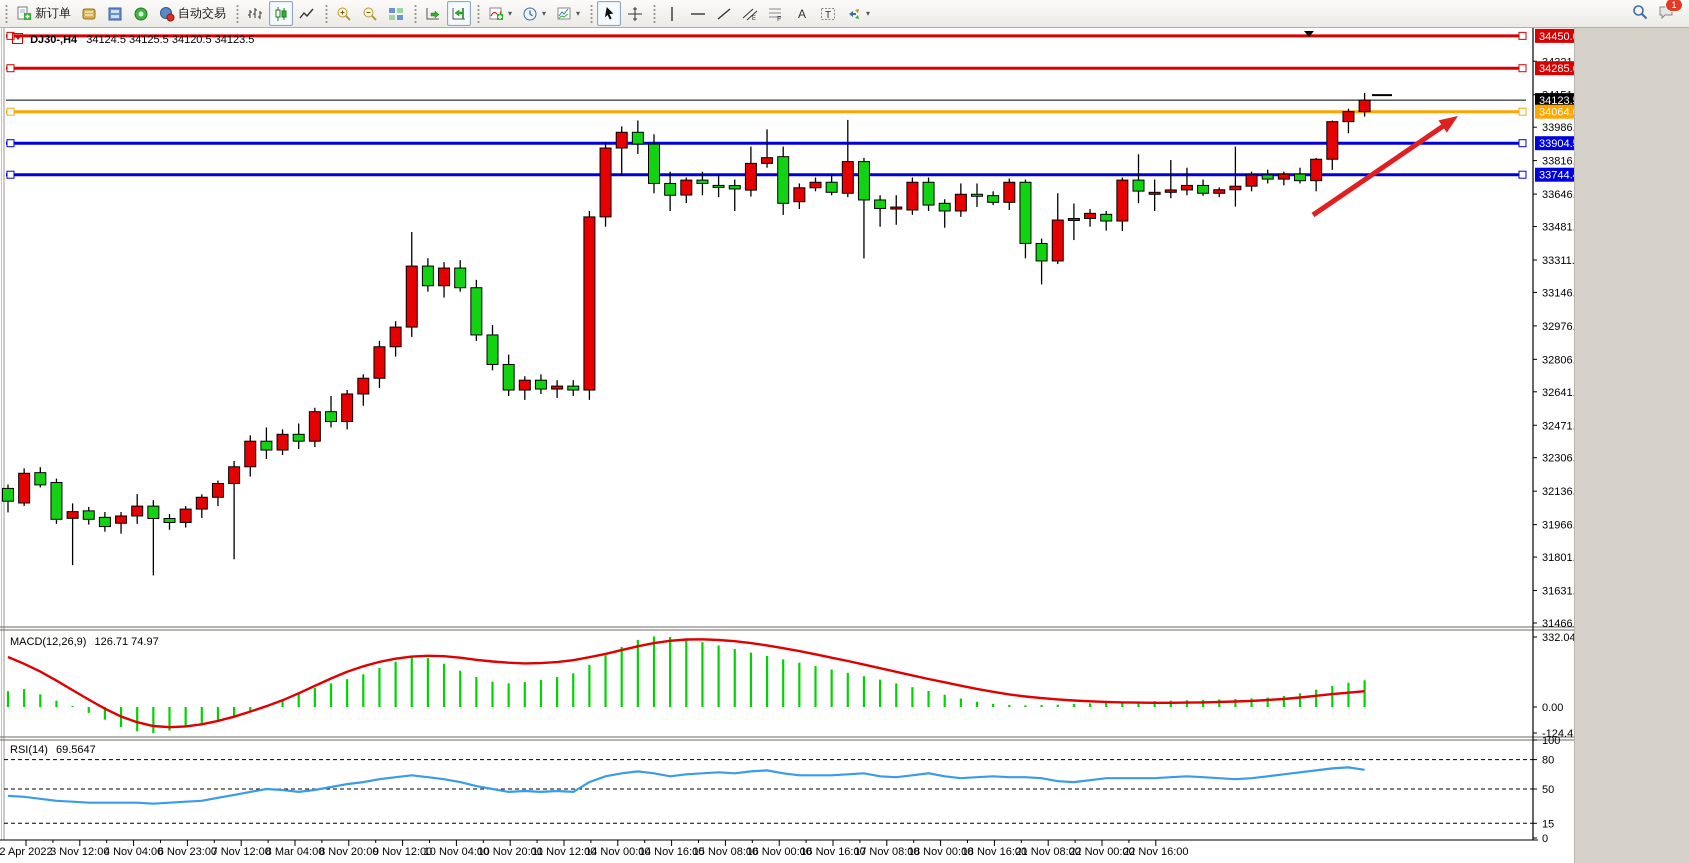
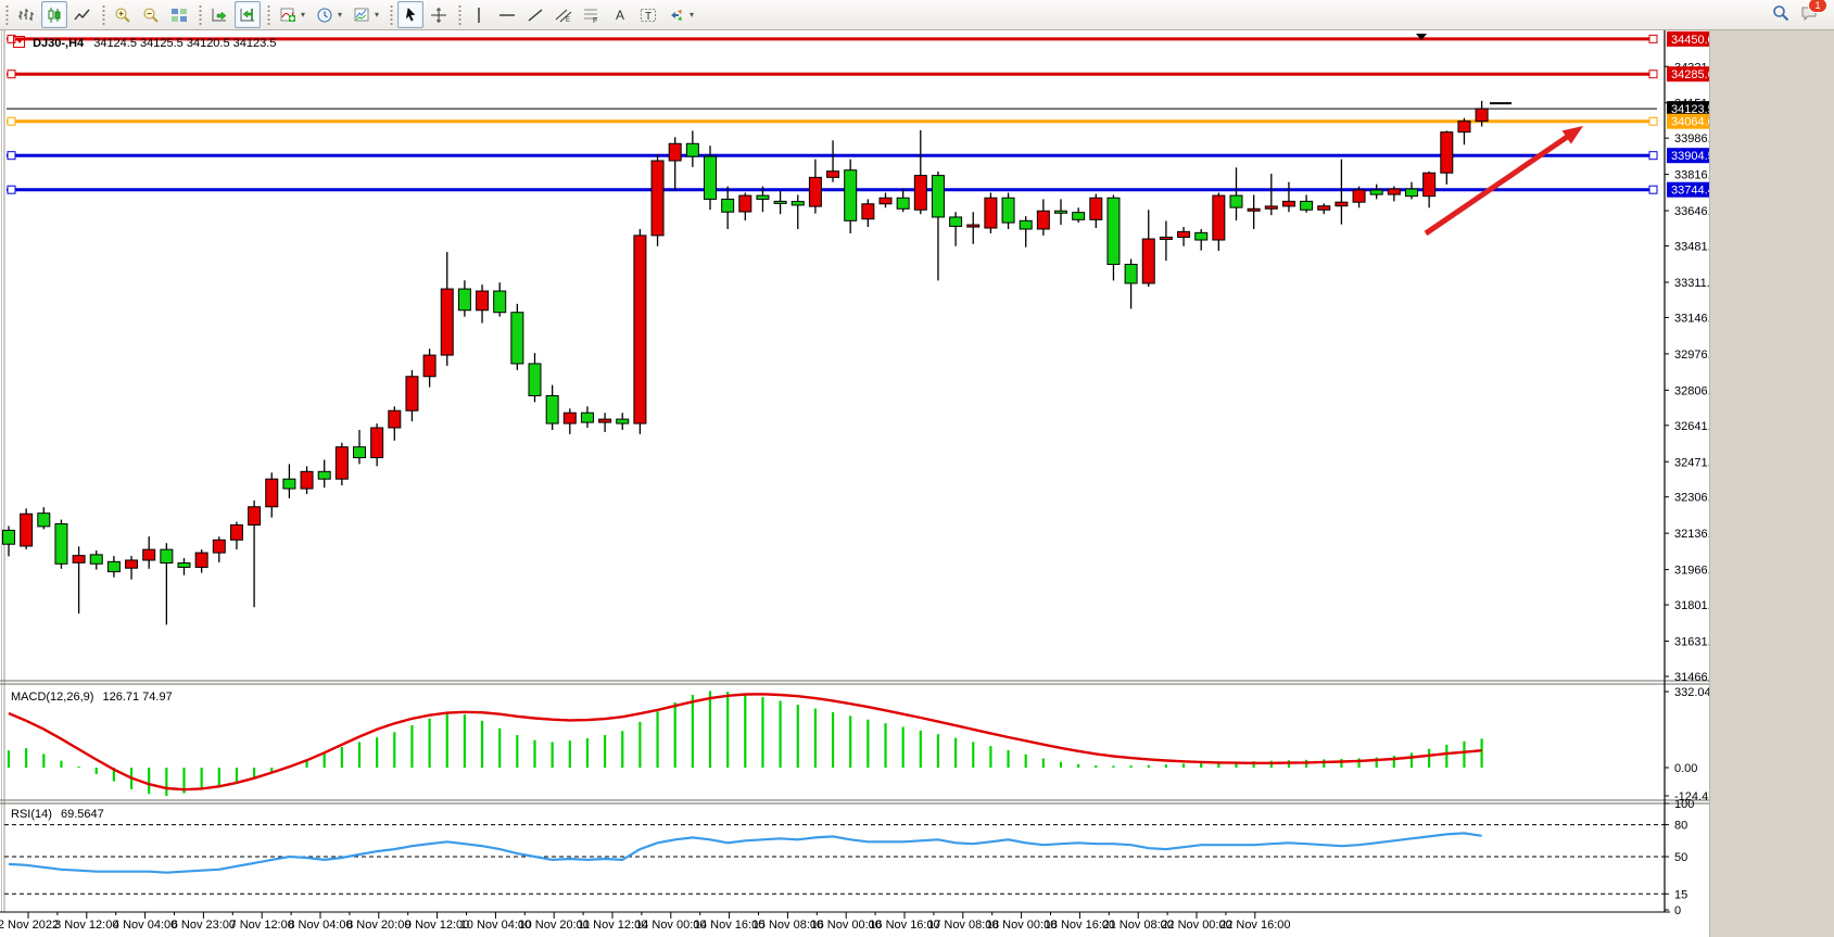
- 新订单
- 自动交易
  ▾
  ▾
  ▾
  A
  T
  ▾
  1
  33986
  33816
  33646
  33481
  33311
  33146
  32976
  32806
  32641
  32471
  32306
  32136
  31966
  31801
  31631
  31466
  332.04
  0.00
  -124.4
  100
  80
  50
  15
  0
  34450.
  34285.
  34123.
  34064.
  33904.
  33744.
- 2 Apr 2022
+ 2 Nov 2022
  3 Nov 12:00
  4 Nov 04:00
  6 Nov 23:00
  7 Nov 12:00
- 8 Mar 04:00
+ 8 Nov 04:00
  8 Nov 20:00
  9 Nov 12:00
  10 Nov 04:00
  10 Nov 20:00
  11 Nov 12:00
  14 Nov 00:00
  14 Nov 16:00
  15 Nov 08:00
  16 Nov 00:00
  16 Nov 16:00
  17 Nov 08:00
  18 Nov 00:00
  18 Nov 16:00
  21 Nov 08:00
  22 Nov 00:00
  22 Nov 16:00
  DJ30-,H4 34124.5 34125.5 34120.5 34123.5
  MACD(12,26,9) 126.71 74.97
  RSI(14) 69.5647
